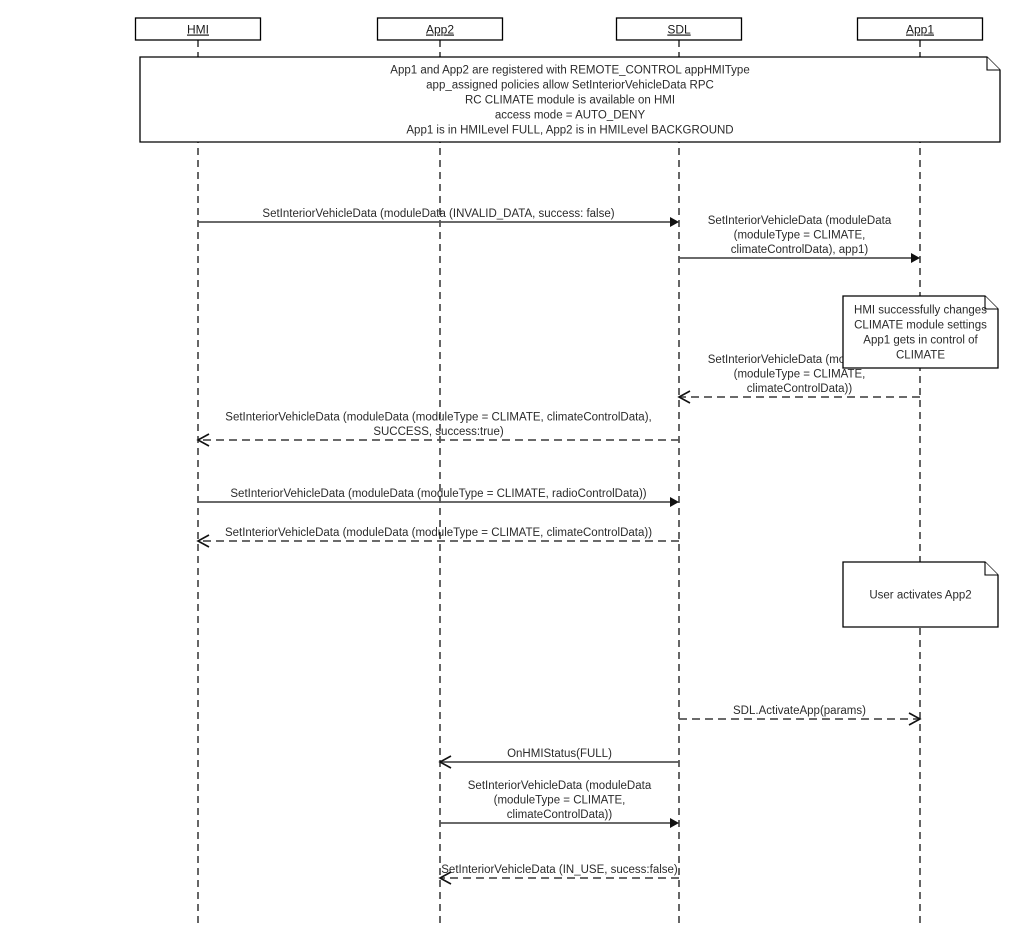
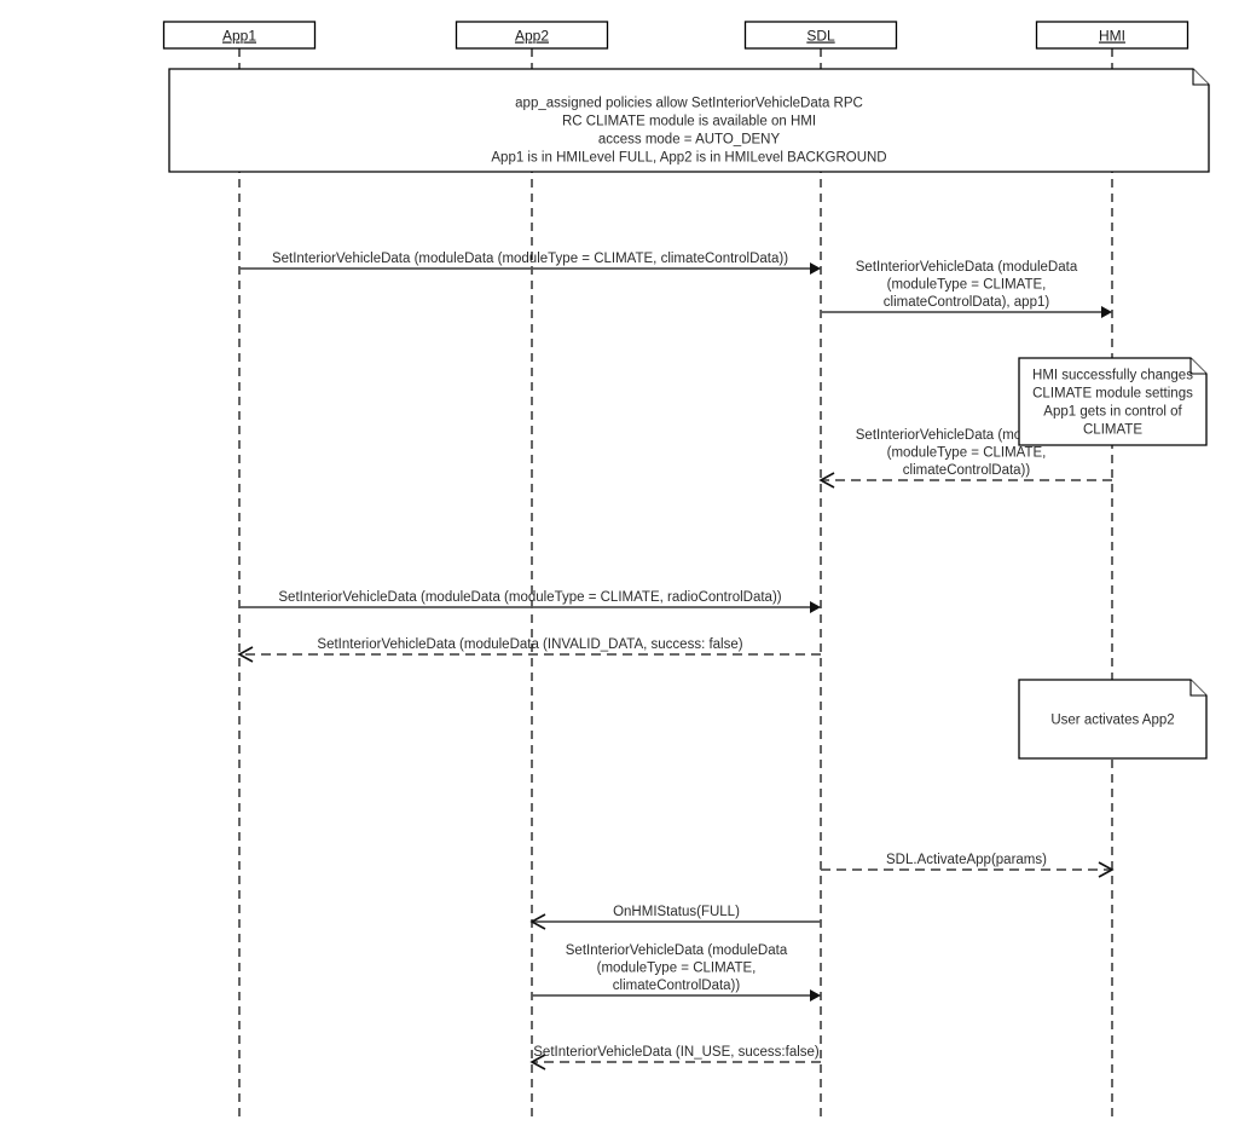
- SetInteriorVehicleData (moduleData (INVALID_DATA, success: false)
+ SetInteriorVehicleData (moduleData (moduleType = CLIMATE, climateControlData))
  SetInteriorVehicleData (moduleData
  (moduleType = CLIMATE,
  climateControlData), app1)
  SetInteriorVehicleData (mo
  (moduleType = CLIMATE,
  climateControlData))
- SetInteriorVehicleData (moduleData (moduleType = CLIMATE, climateControlData),
- SUCCESS, success:true)
  SetInteriorVehicleData (moduleData (moduleType = CLIMATE, radioControlData))
- SetInteriorVehicleData (moduleData (moduleType = CLIMATE, climateControlData))
+ SetInteriorVehicleData (moduleData (INVALID_DATA, success: false)
  SDL.ActivateApp(params)
  OnHMIStatus(FULL)
  SetInteriorVehicleData (moduleData
  (moduleType = CLIMATE,
  climateControlData))
  SetInteriorVehicleData (IN_USE, sucess:false)
- App1 and App2 are registered with REMOTE_CONTROL appHMIType
  app_assigned policies allow SetInteriorVehicleData RPC
  RC CLIMATE module is available on HMI
  access mode = AUTO_DENY
  App1 is in HMILevel FULL, App2 is in HMILevel BACKGROUND
  HMI successfully changes
  CLIMATE module settings
  App1 gets in control of
  CLIMATE
  User activates App2
- HMI
+ App1
  App2
  SDL
- App1
+ HMI
